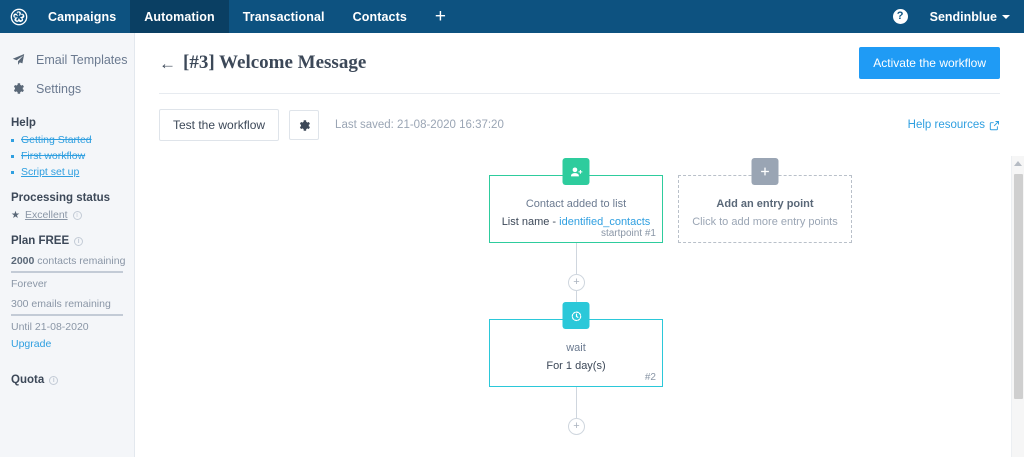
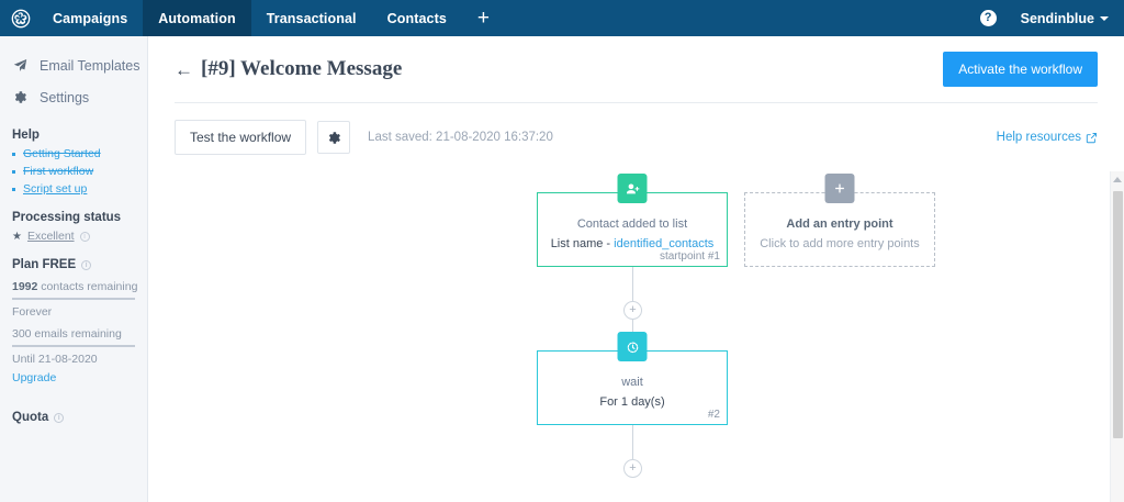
  Campaigns
  Automation
  Transactional
  Contacts
  +
  ?
  Sendinblue
  Email Templates
  Settings
  Help
  Getting Started
  First workflow
  Script set up
  Processing status
  ★
  Excellent
  Plan FREE
- 2000 contacts remaining
+ 1992 contacts remaining
  Forever
  300 emails remaining
  Until 21-08-2020
  Upgrade
  Quota
  ←
- [#3] Welcome Message
+ [#9] Welcome Message
  Activate the workflow
  Test the workflow
  Last saved: 21-08-2020 16:37:20
  Help resources
  Contact added to list
  List name - identified_contacts
  startpoint #1
  Add an entry point
  Click to add more entry points
  +
  wait
  For 1 day(s)
  #2
  +
